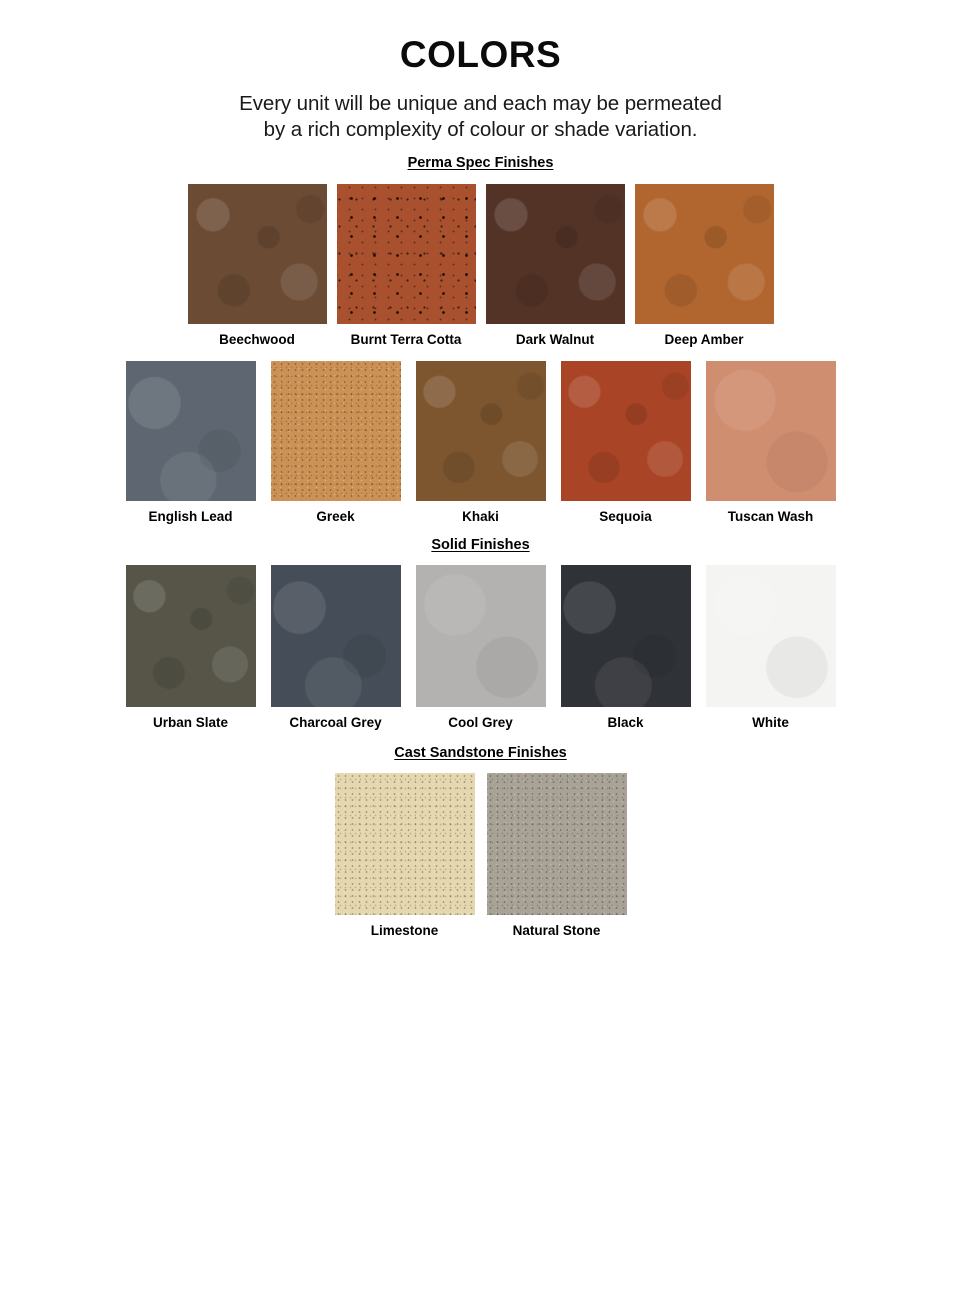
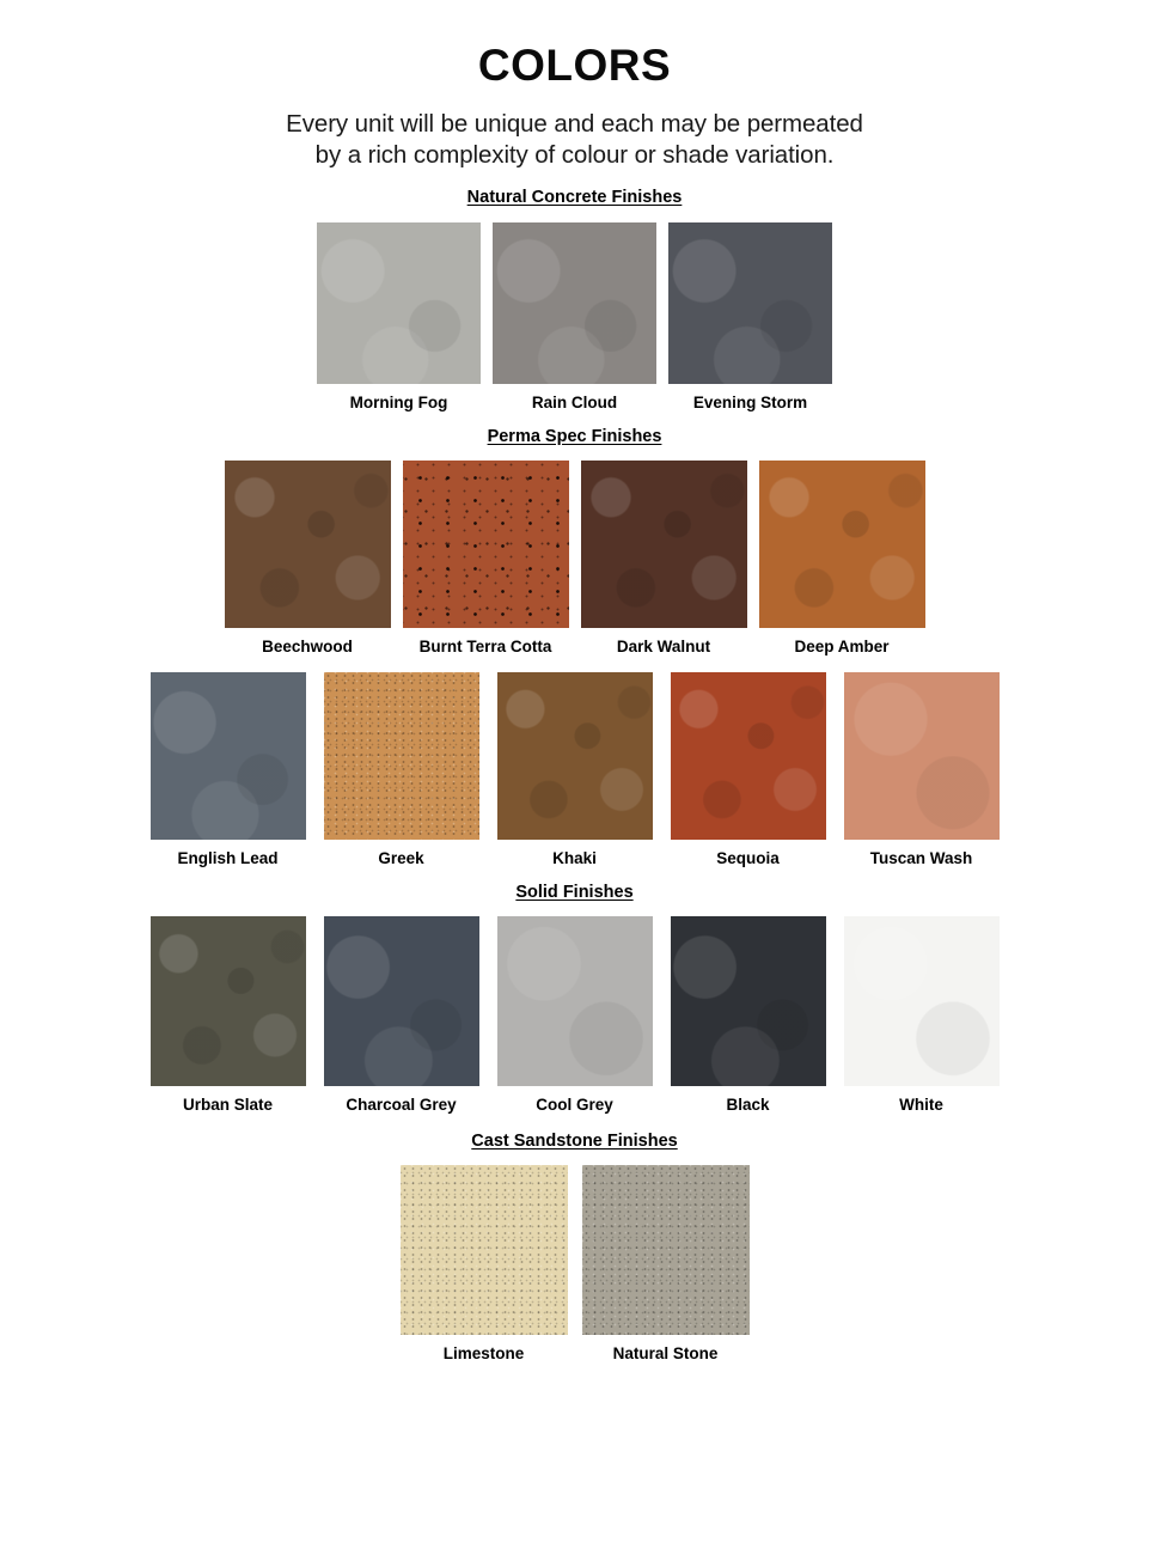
  COLORS
  Every unit will be unique and each may be permeated
  by a rich complexity of colour or shade variation.
+ Natural Concrete Finishes
+ Morning Fog
+ Rain Cloud
+ Evening Storm
  Perma Spec Finishes
  Beechwood
  Burnt Terra Cotta
  Dark Walnut
  Deep Amber
  English Lead
  Greek
  Khaki
  Sequoia
  Tuscan Wash
  Solid Finishes
  Urban Slate
  Charcoal Grey
  Cool Grey
  Black
  White
  Cast Sandstone Finishes
  Limestone
  Natural Stone
